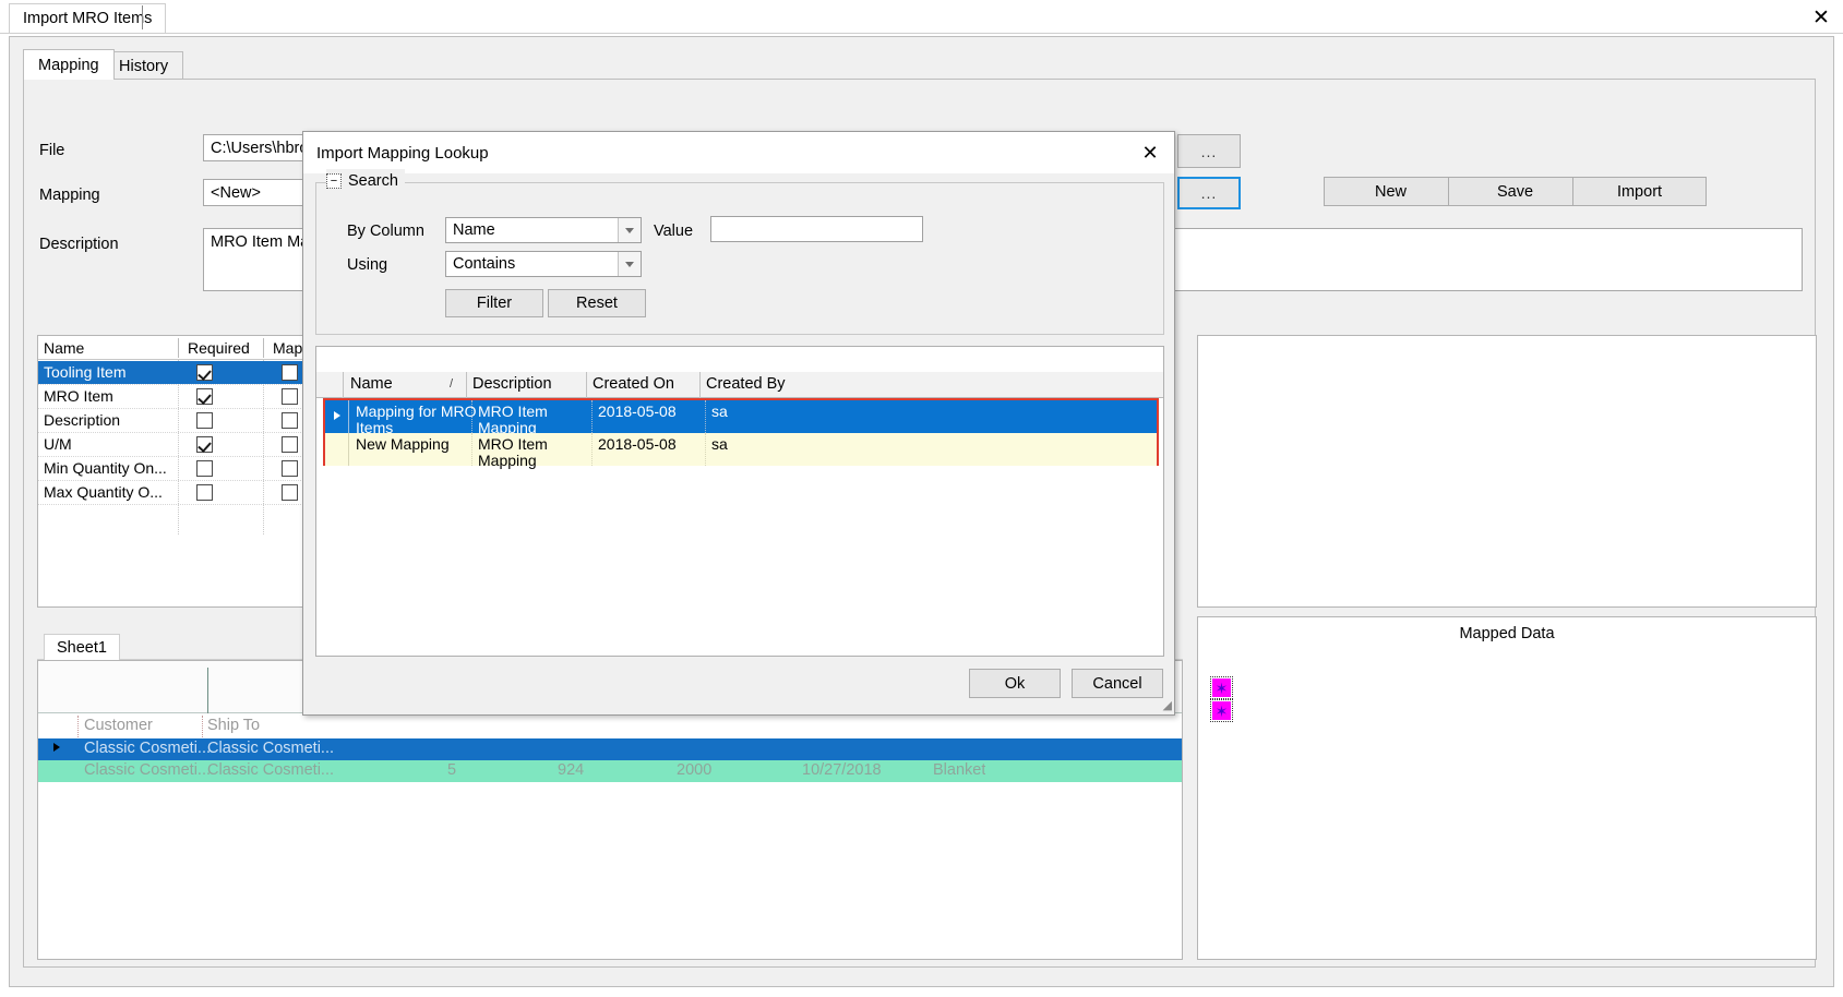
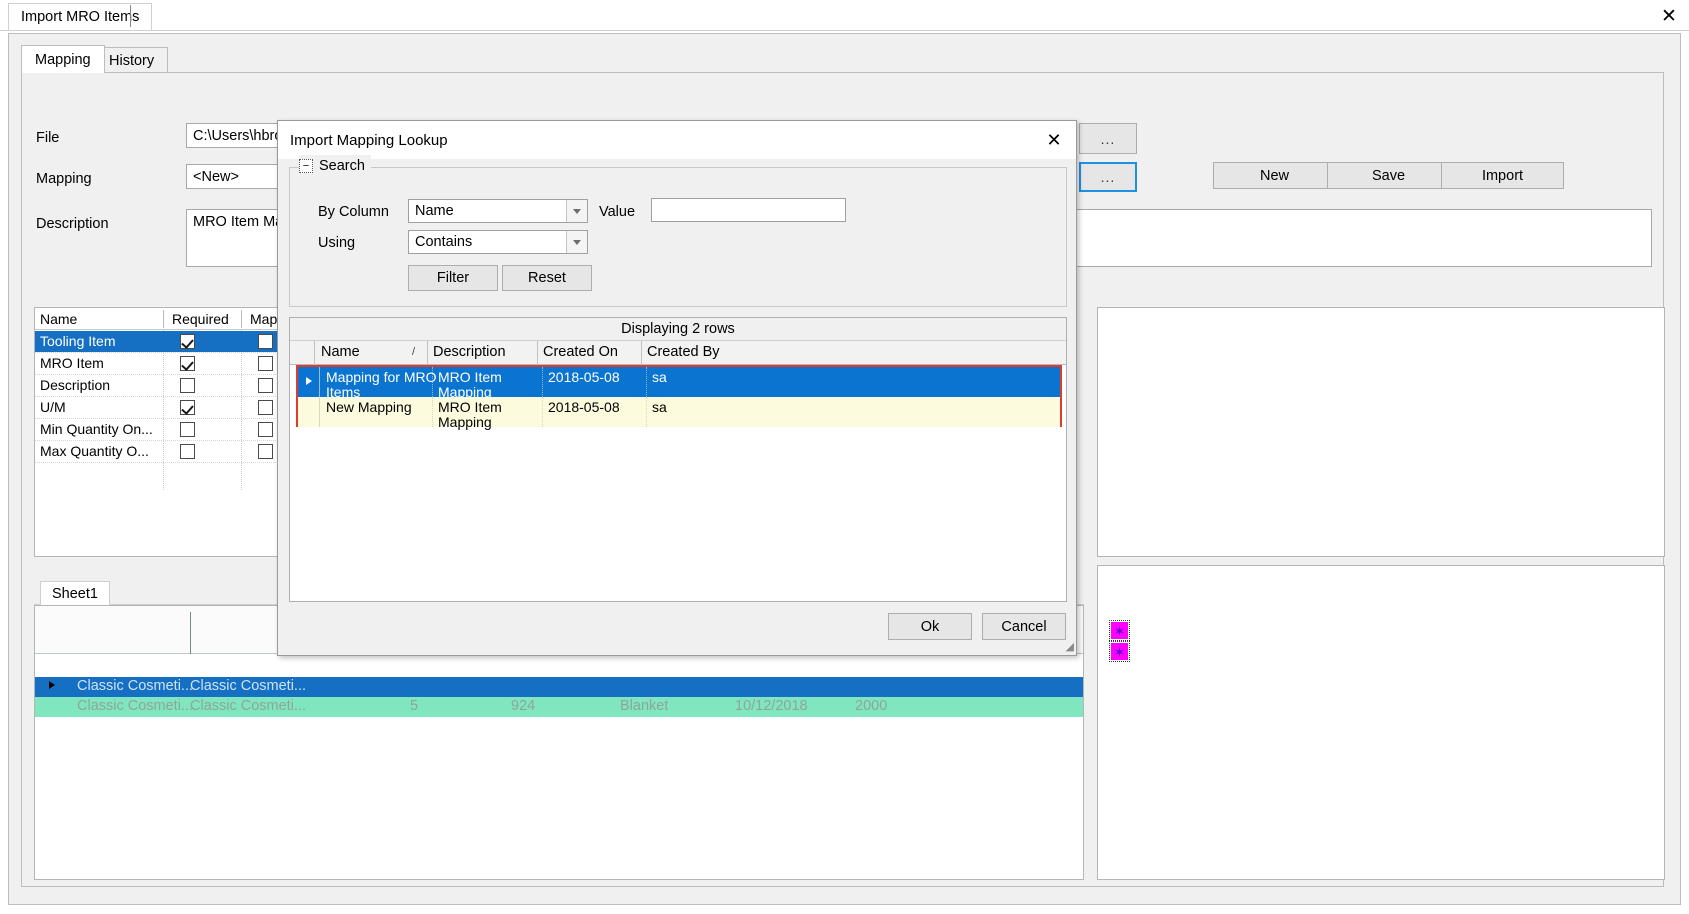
  Import MRO Items
  ✕
  Mapping
  History
  File
  ...
  Mapping
  <New>
  ...
  Description
  MRO Item M
  New
  Save
  Import
  Name
  Required
  Tooling Item
  MRO Item
  Description
  U/M
  Min Quantity On...
  Max Quantity O...
  Sheet1
- Customer
- Ship To
  Classic Cosmeti...
  Classic Cosmeti...
  Classic Cosmeti...
  Classic Cosmeti...
  5
  924
- 2000
+ Blanket
- 10/27/2018
+ 10/12/2018
- Blanket
+ 2000
- Mapped Data
  ✶
  ✶
  Import Mapping Lookup
  ✕
  −
  Search
  By Column
  Name
  Value
  Using
  Contains
  Filter
  Reset
+ Displaying 2 rows
  Name
  /
  Description
  Created On
  Created By
  Mapping for MRO
  Items
  MRO Item
  Mapping
  2018-05-08
  sa
  New Mapping
  MRO Item
  Mapping
  2018-05-08
  sa
  Ok
  Cancel
  ◢
